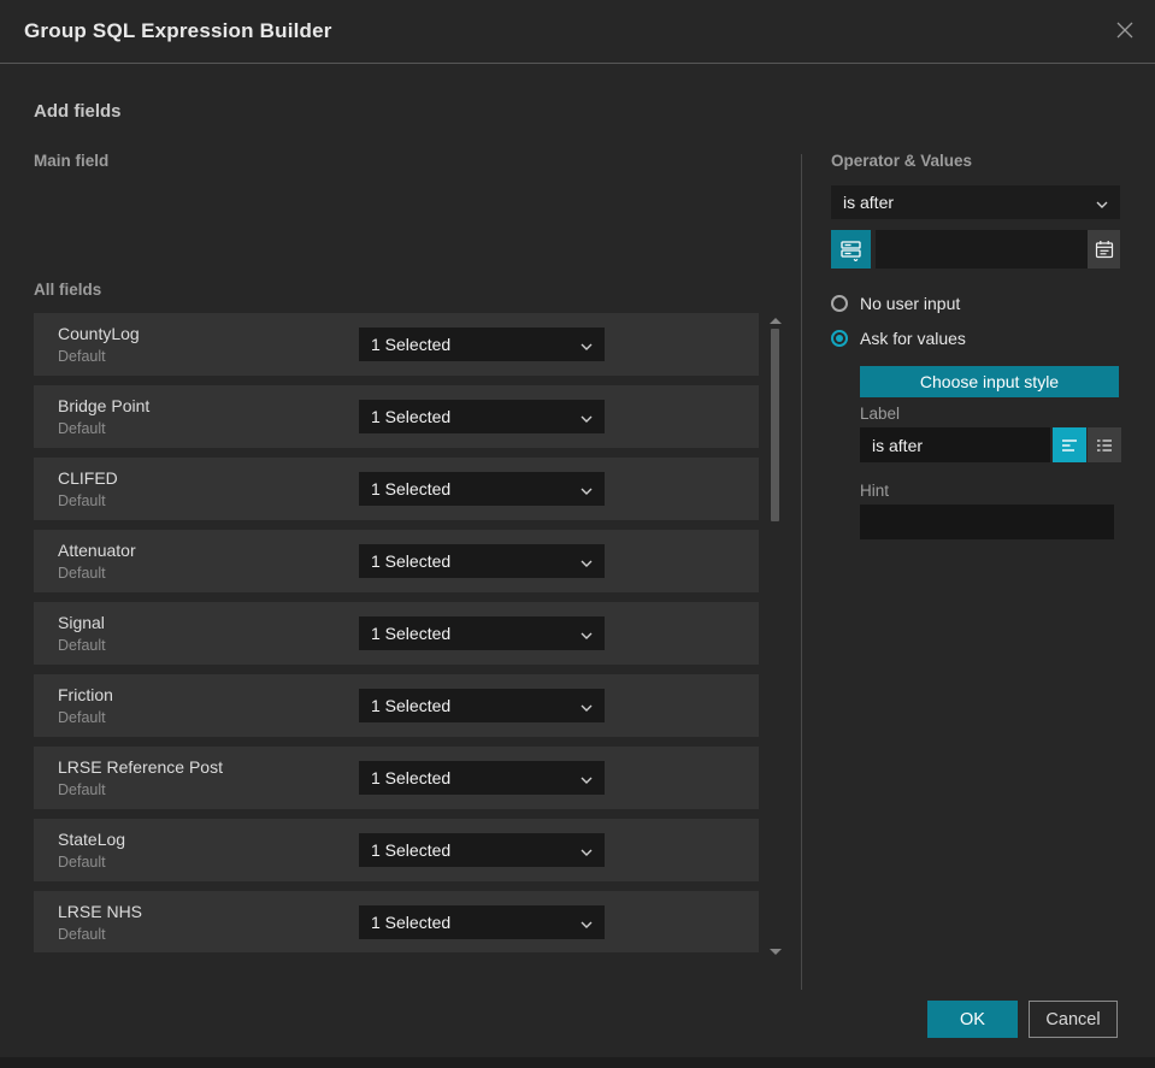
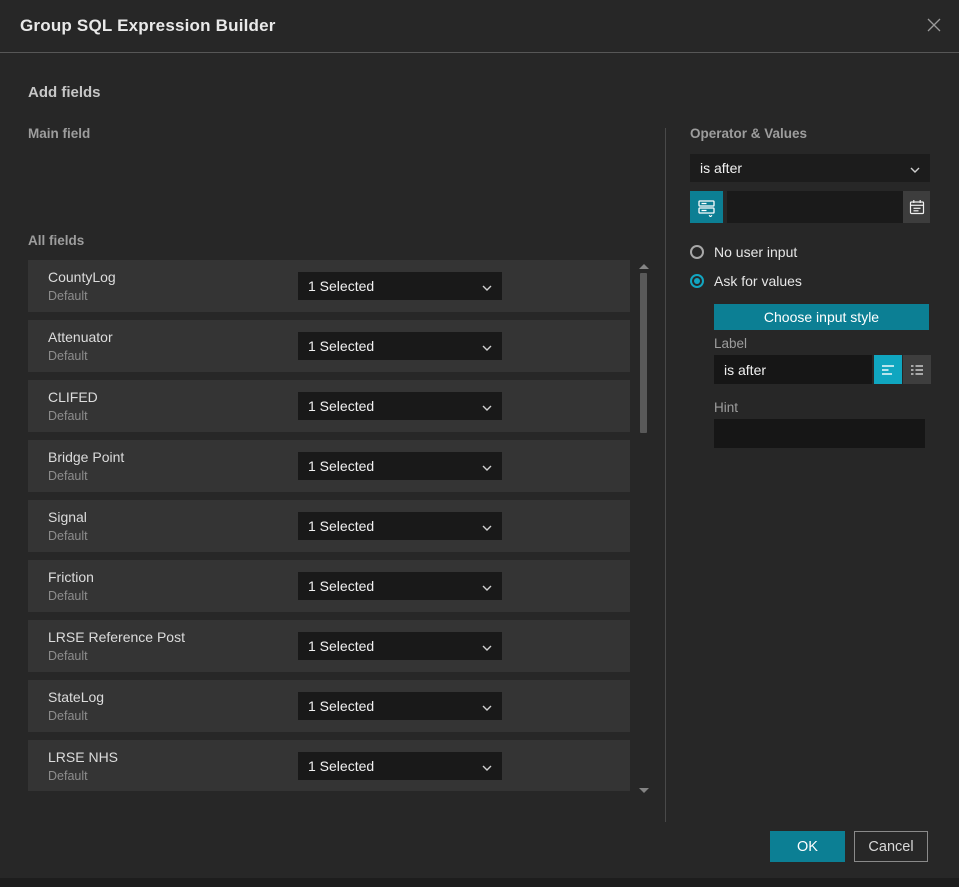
  Group SQL Expression Builder
  Add fields
  Main field
  All fields
  CountyLog
  Default
  1 Selected
- Bridge Point
+ Attenuator
  Default
  1 Selected
  CLIFED
  Default
  1 Selected
- Attenuator
+ Bridge Point
  Default
  1 Selected
  Signal
  Default
  1 Selected
  Friction
  Default
  1 Selected
  LRSE Reference Post
  Default
  1 Selected
  StateLog
  Default
  1 Selected
  LRSE NHS
  Default
  1 Selected
  Operator & Values
  is after
  No user input
  Ask for values
  Choose input style
  Label
  is after
  Hint
  OK
  Cancel
